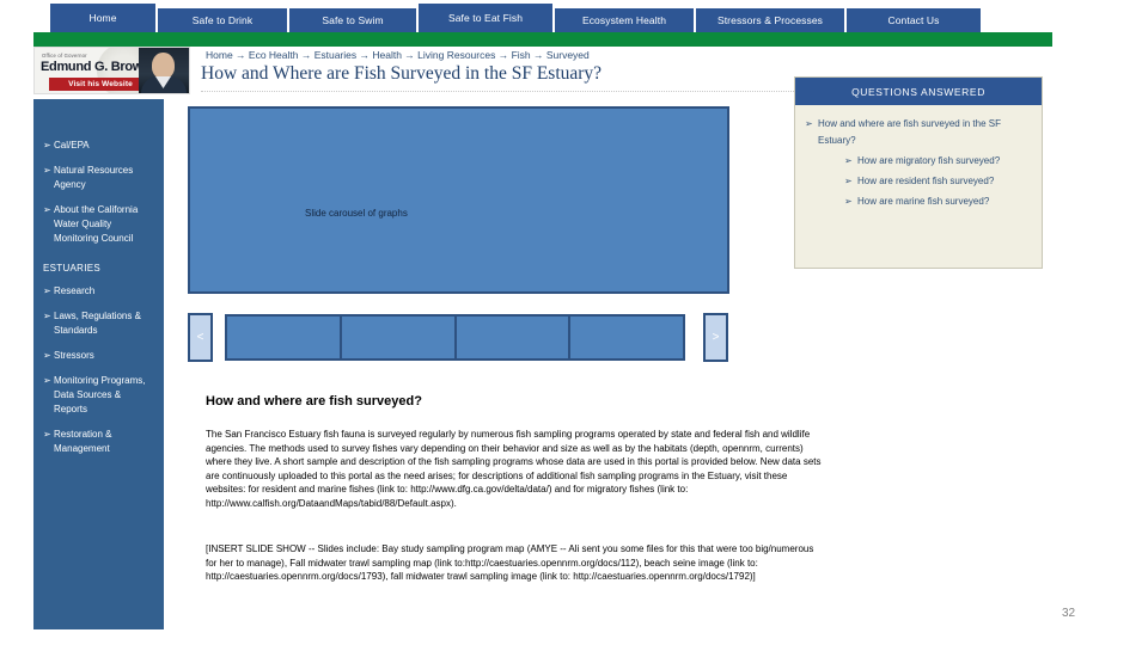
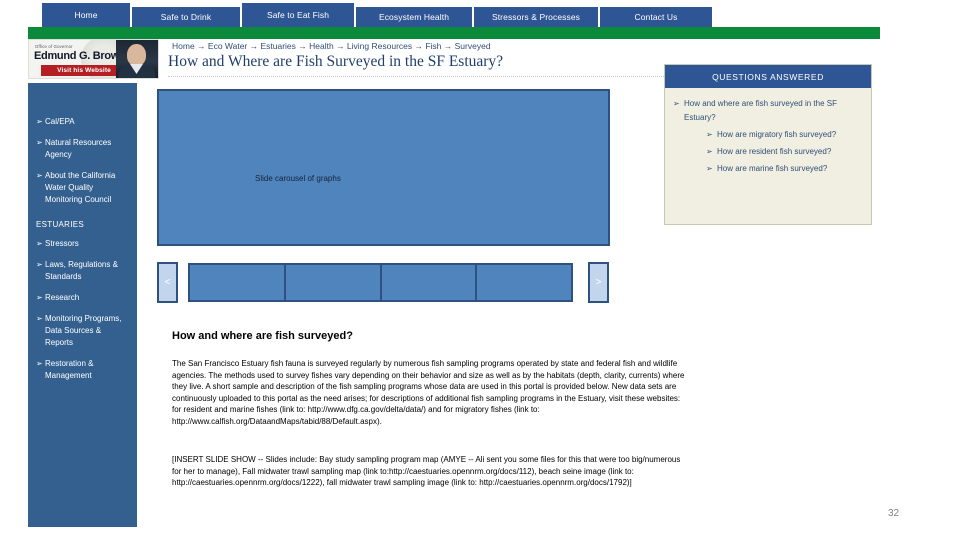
  Home
  Safe to Drink
- Safe to Swim
  Safe to Eat Fish
  Ecosystem Health
  Stressors & Processes
  Contact Us
  Edmund G. Brow
  ➢
  Cal/EPA
  ➢
  Natural Resources Agency
  ➢
  About the California Water Quality Monitoring Council
  ESTUARIES
  ➢
- Research
+ Stressors
  ➢
  Laws, Regulations & Standards
  ➢
- Stressors
+ Research
  ➢
  Monitoring Programs, Data Sources & Reports
  ➢
  Restoration & Management
- Home → Eco Health → Estuaries → Health → Living Resources → Fish → Surveyed
+ Home → Eco Water → Estuaries → Health → Living Resources → Fish → Surveyed
  How and Where are Fish Surveyed in the SF Estuary?
  QUESTIONS ANSWERED
  ➢
  How and where are fish surveyed in the SF Estuary?
  ➢
  How are migratory fish surveyed?
  ➢
  How are resident fish surveyed?
  ➢
  How are marine fish surveyed?
  Slide carousel of graphs
  <
  >
  How and where are fish surveyed?
- The San Francisco Estuary fish fauna is surveyed regularly by numerous fish sampling programs operated by state and federal fish and wildlife agencies. The methods used to survey fishes vary depending on their behavior and size as well as by the habitats (depth, opennrm, currents) where they live. A short sample and description of the fish sampling programs whose data are used in this portal is provided below. New data sets are continuously uploaded to this portal as the need arises; for descriptions of additional fish sampling programs in the Estuary, visit these websites: for resident and marine fishes (link to: http://www.dfg.ca.gov/delta/data/) and for migratory fishes (link to: http://www.calfish.org/DataandMaps/tabid/88/Default.aspx).
+ The San Francisco Estuary fish fauna is surveyed regularly by numerous fish sampling programs operated by state and federal fish and wildlife agencies. The methods used to survey fishes vary depending on their behavior and size as well as by the habitats (depth, clarity, currents) where they live. A short sample and description of the fish sampling programs whose data are used in this portal is provided below. New data sets are continuously uploaded to this portal as the need arises; for descriptions of additional fish sampling programs in the Estuary, visit these websites: for resident and marine fishes (link to: http://www.dfg.ca.gov/delta/data/) and for migratory fishes (link to: http://www.calfish.org/DataandMaps/tabid/88/Default.aspx).
- [INSERT SLIDE SHOW -- Slides include: Bay study sampling program map (AMYE -- Ali sent you some files for this that were too big/numerous for her to manage), Fall midwater trawl sampling map (link to:http://caestuaries.opennrm.org/docs/112), beach seine image (link to: http://caestuaries.opennrm.org/docs/1793), fall midwater trawl sampling image (link to: http://caestuaries.opennrm.org/docs/1792)]
+ [INSERT SLIDE SHOW -- Slides include: Bay study sampling program map (AMYE -- Ali sent you some files for this that were too big/numerous for her to manage), Fall midwater trawl sampling map (link to:http://caestuaries.opennrm.org/docs/112), beach seine image (link to: http://caestuaries.opennrm.org/docs/1222), fall midwater trawl sampling image (link to: http://caestuaries.opennrm.org/docs/1792)]
  32
